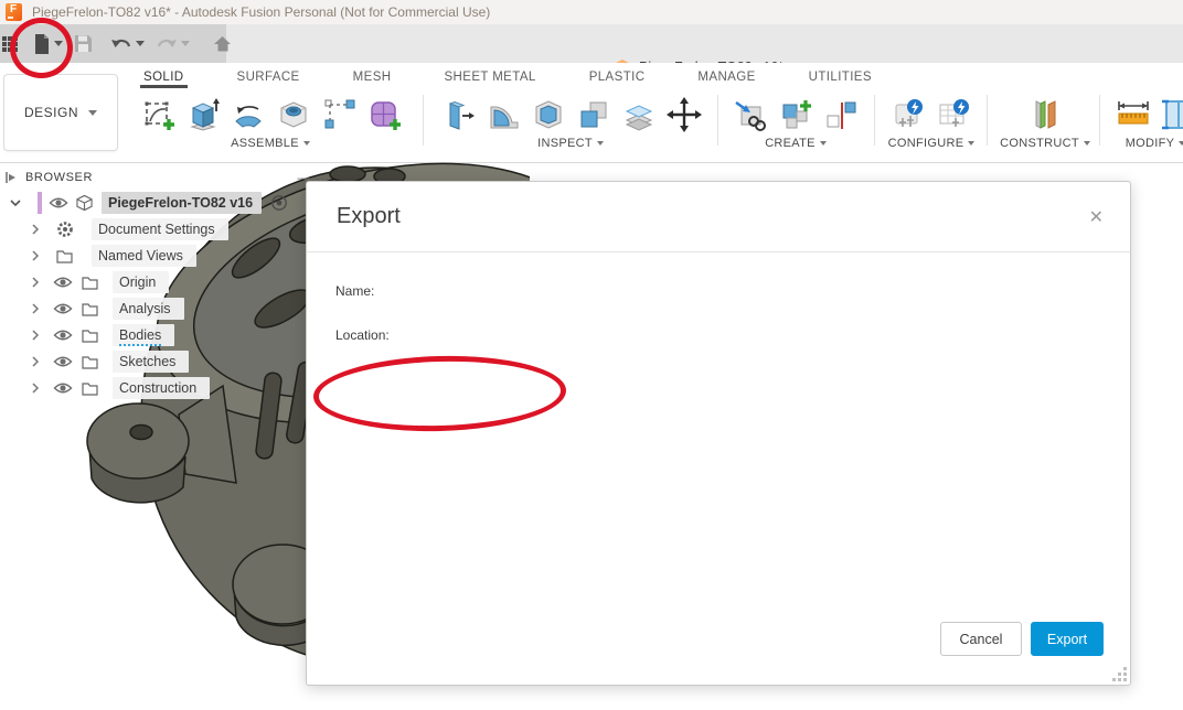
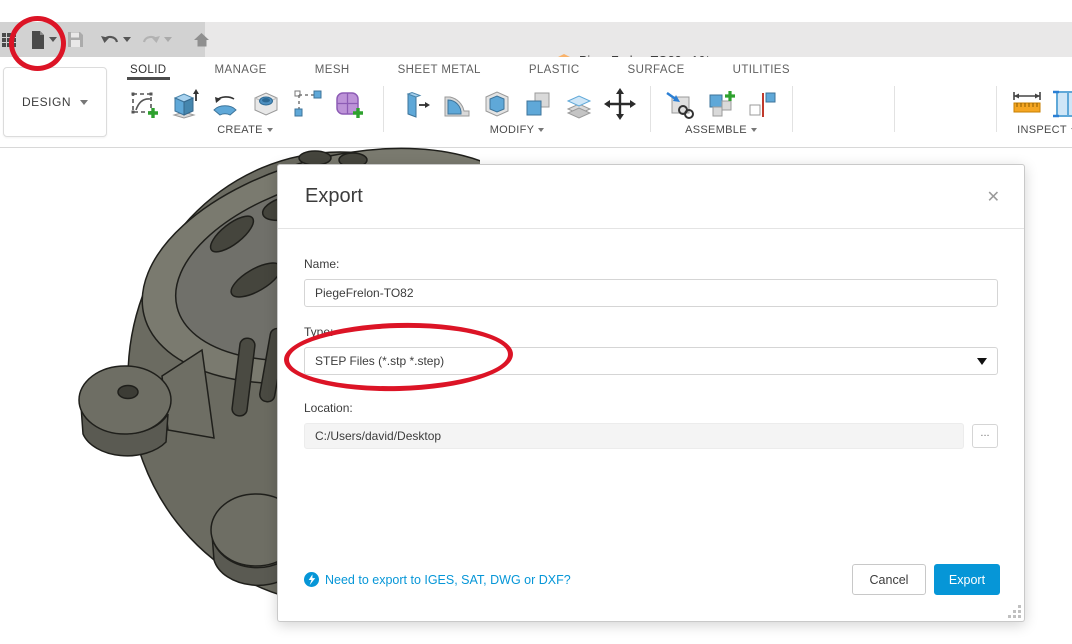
- F
- PiegeFrelon-TO82 v16* - Autodesk Fusion Personal (Not for Commercial Use)
  SOLID
- SURFACE
+ MANAGE
  MESH
  SHEET METAL
  PLASTIC
- MANAGE
+ SURFACE
  UTILITIES
  DESIGN
- ASSEMBLE
+ CREATE
- INSPECT
+ MODIFY
- CREATE
+ ASSEMBLE
- CONFIGURE
- CONSTRUCT
- MODIFY
+ INSPECT
- BROWSER
- —
- PiegeFrelon-TO82 v16
- Document Settings
- Named Views
- Origin
- Analysis
- Bodies
- Sketches
- Construction
  Export
  ✕
  Name:
+ PiegeFrelon-TO82
+ Type:
+ STEP Files (*.stp *.step)
  Location:
+ C:/Users/david/Desktop
+ ...
+ Need to export to IGES, SAT, DWG or DXF?
  Cancel
  Export
